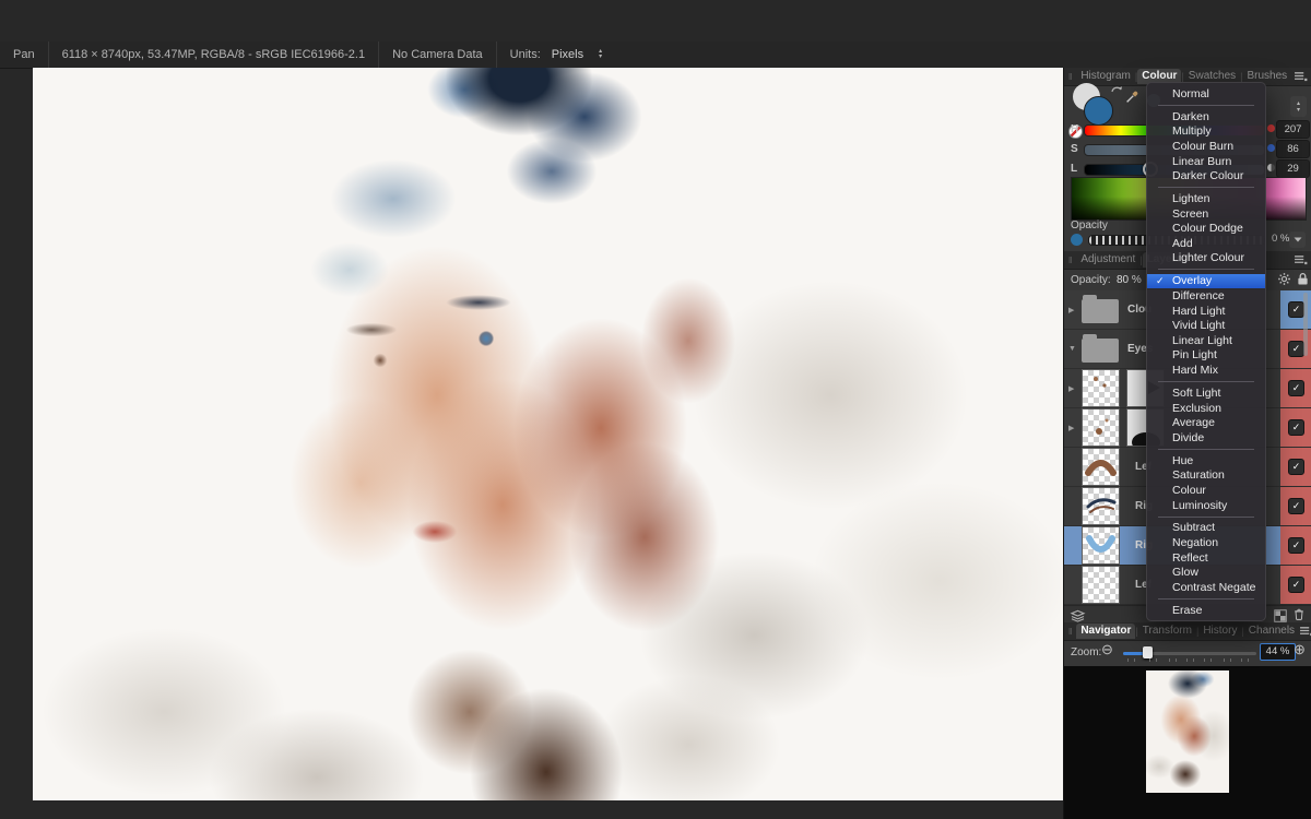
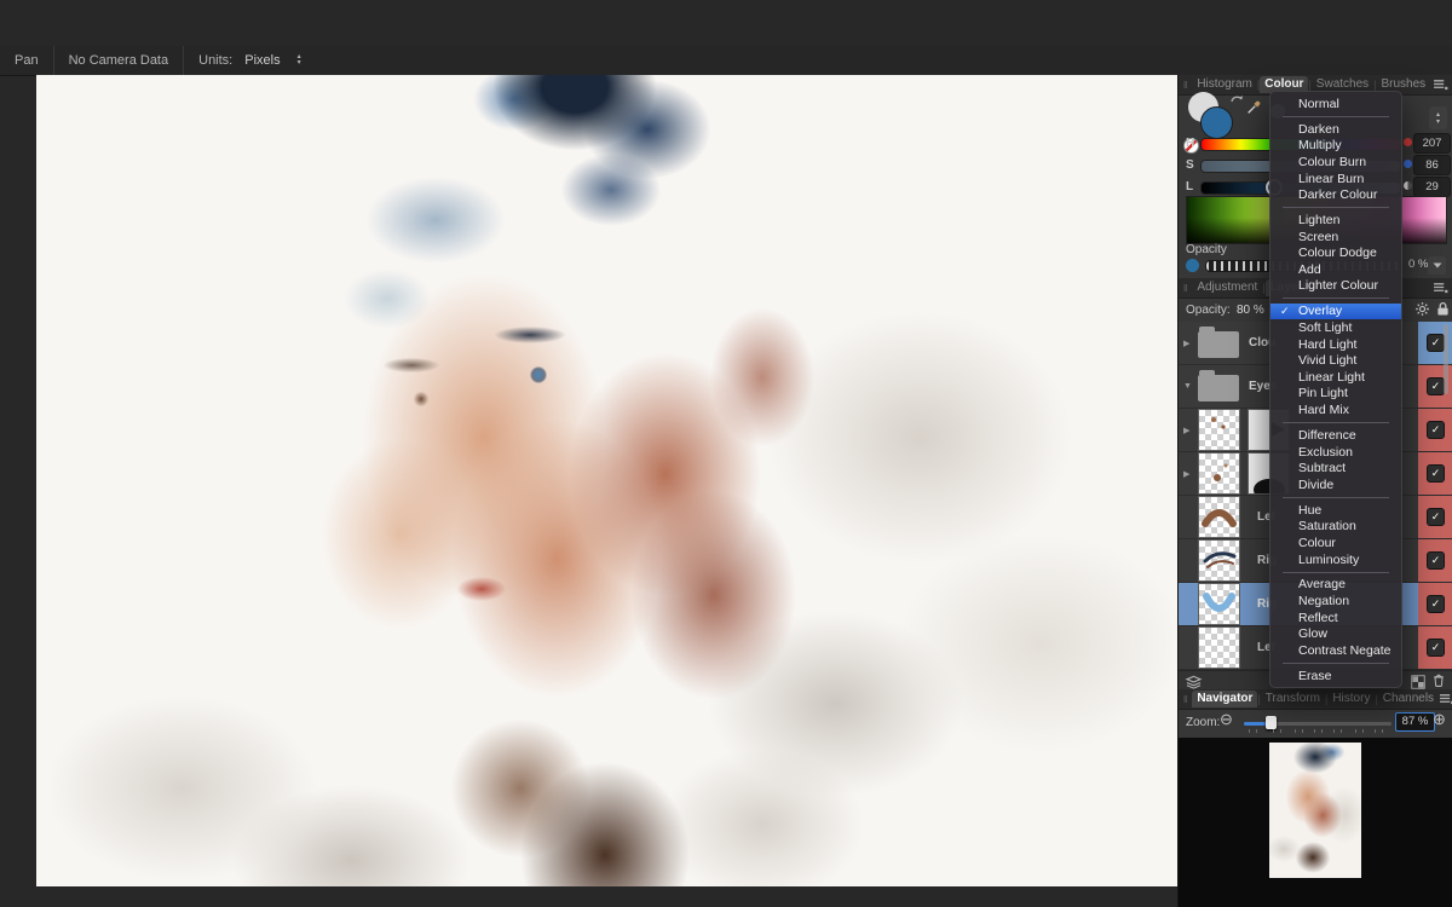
  Pan
- 6118 × 8740px, 53.47MP, RGBA/8 - sRGB IEC61966-2.1
  No Camera Data
  Units:
  Pixels
  ‖
  Histogram
  |
  Colour
  |
  Swatches
  |
  Brushes
  H
  207
  S
  86
  L
  29
  Opacity
  0 %
  ‖
  Adjustment
  Opacity:
  80 %
  Clo
  ✓
  Eye
  ✓
  ✓
  ✓
  ✓
  ✓
  ✓
  ✓
  ‖
  Navigator
  |
  Transform
  History
  |
  Channels
  Zoom:
  ⊖
- 44 %
+ 87 %
  ⊕
  Normal
  Darken
  Multiply
  Colour Burn
  Linear Burn
  Darker Colour
  Lighten
  Screen
  Colour Dodge
  Add
  Lighter Colour
  ✓
  Overlay
- Difference
+ Soft Light
  Hard Light
  Vivid Light
  Linear Light
  Pin Light
  Hard Mix
- Soft Light
+ Difference
  Exclusion
- Average
+ Subtract
  Divide
  Hue
  Saturation
  Colour
  Luminosity
- Subtract
+ Average
  Negation
  Reflect
  Glow
  Contrast Negate
  Erase
